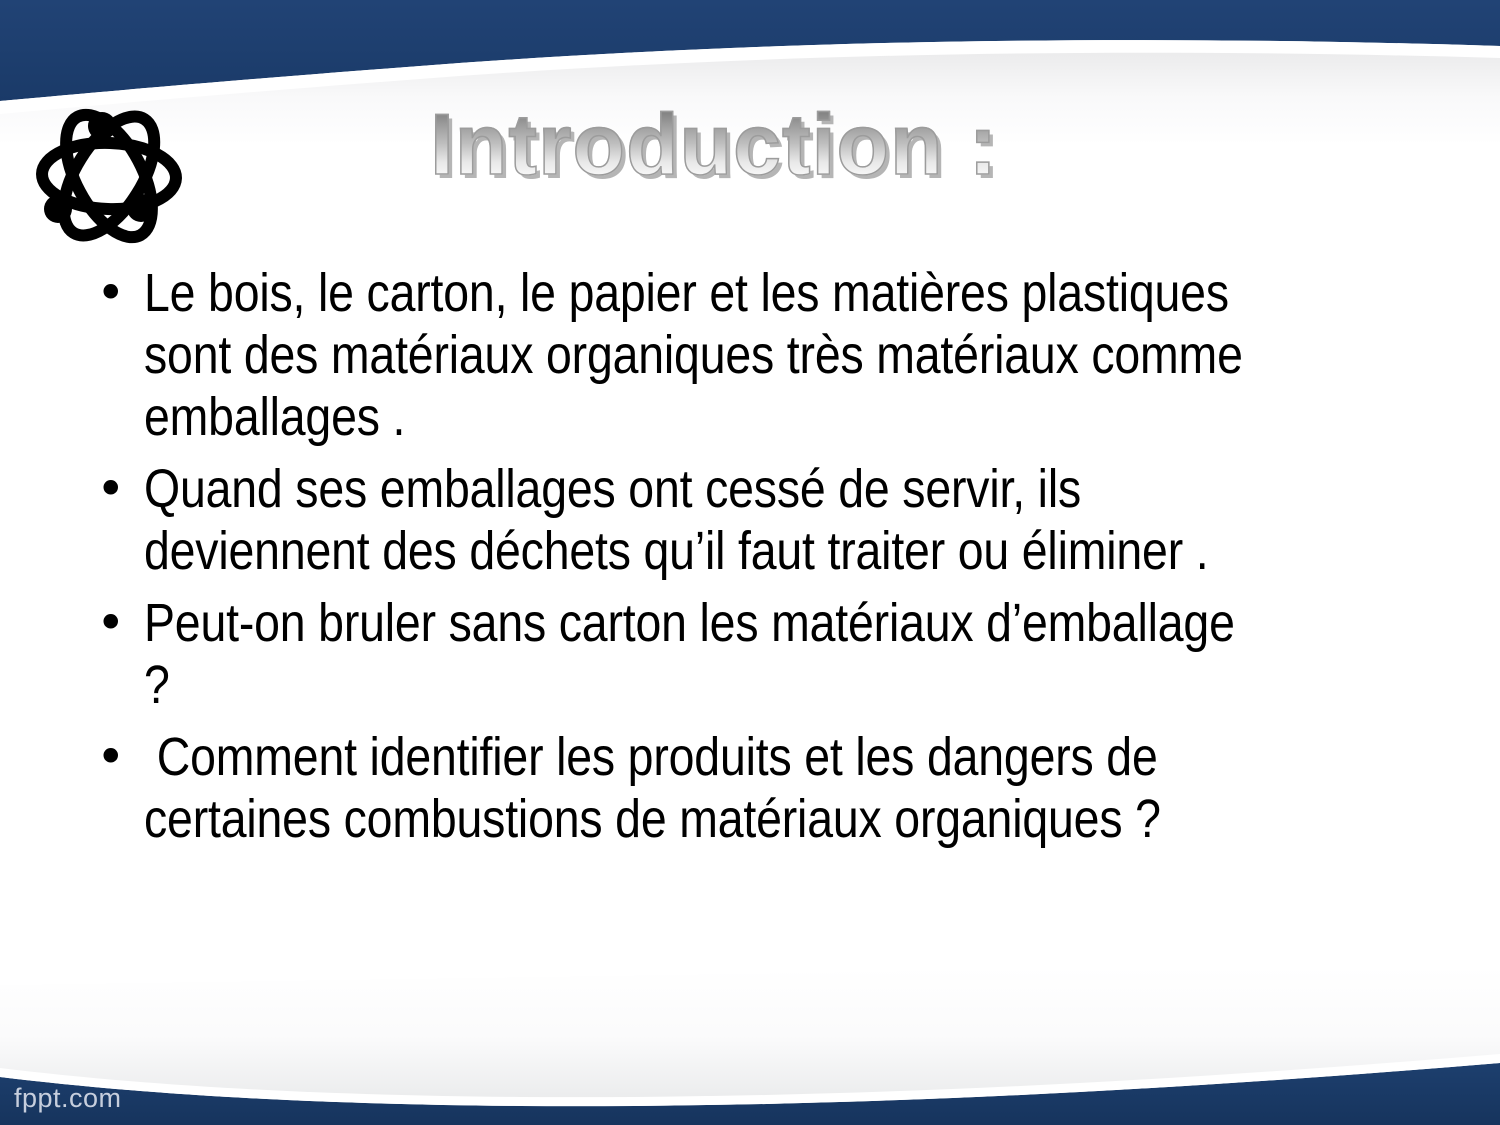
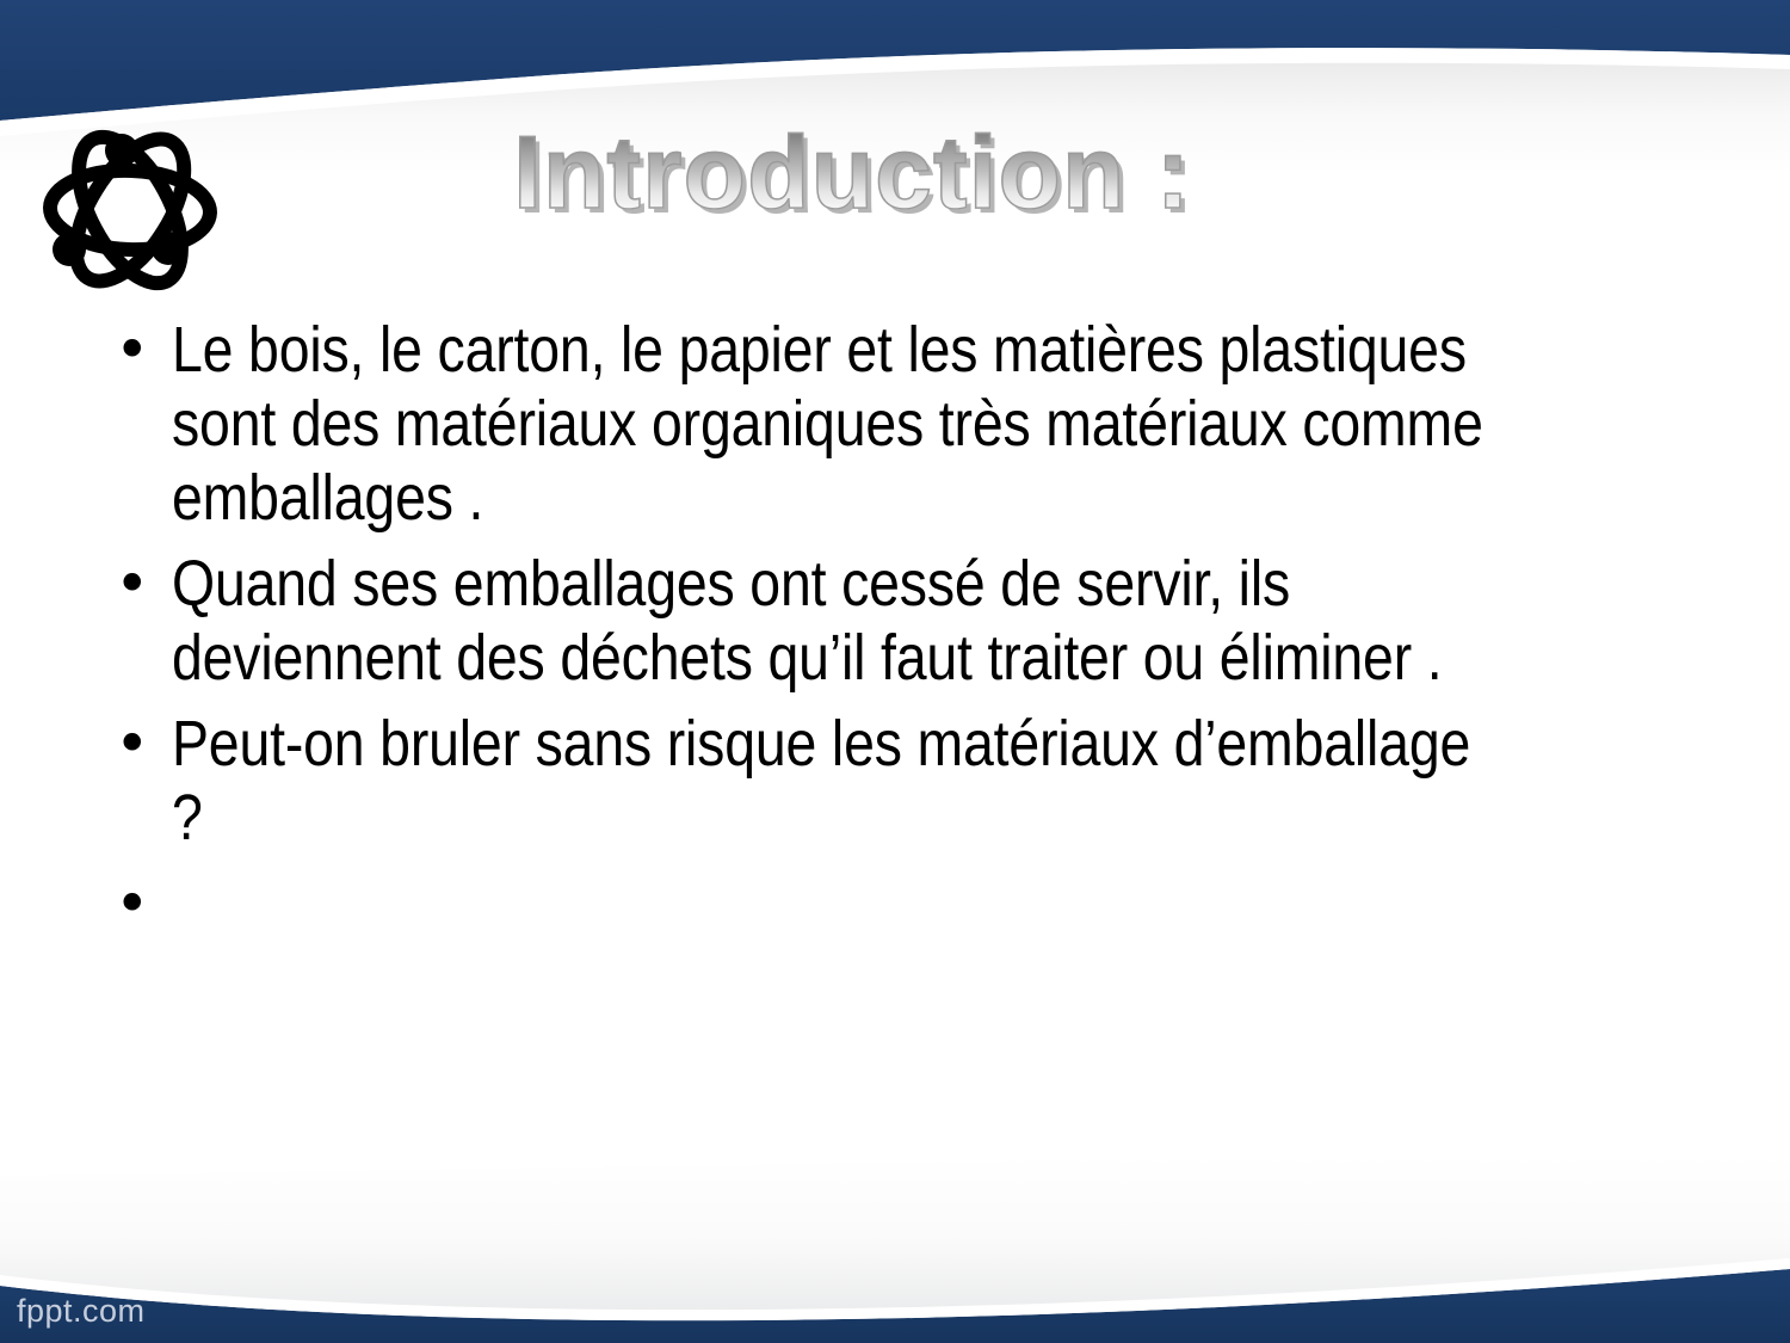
  Introduction :
  •
  Le bois, le carton, le papier et les matières plastiques sont des matériaux organiques très matériaux comme emballages .
  •
  Quand ses emballages ont cessé de servir, ils deviennent des déchets qu’il faut traiter ou éliminer .
  •
- Peut-on bruler sans carton les matériaux d’emballage ?
+ Peut-on bruler sans risque les matériaux d’emballage ?
  •
- Comment identifier les produits et les dangers de certaines combustions de matériaux organiques ?
  fppt.com
